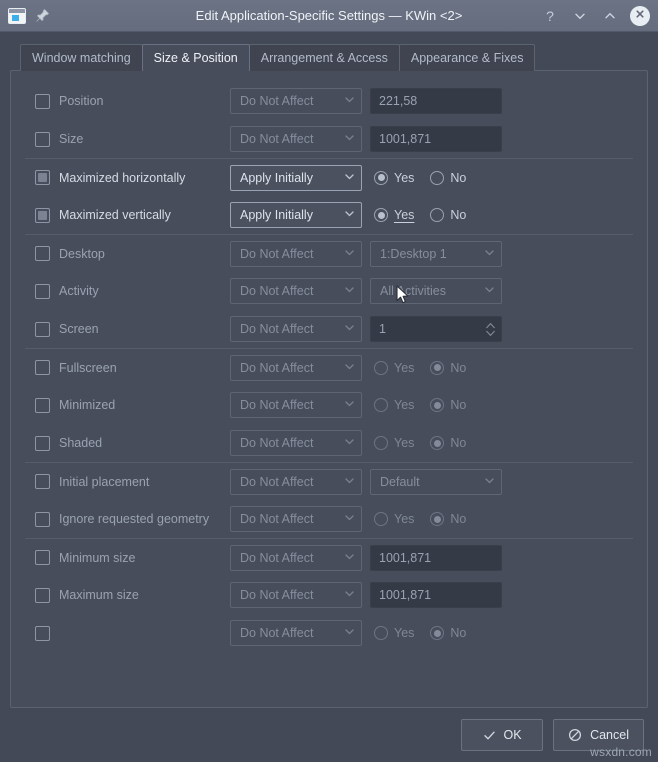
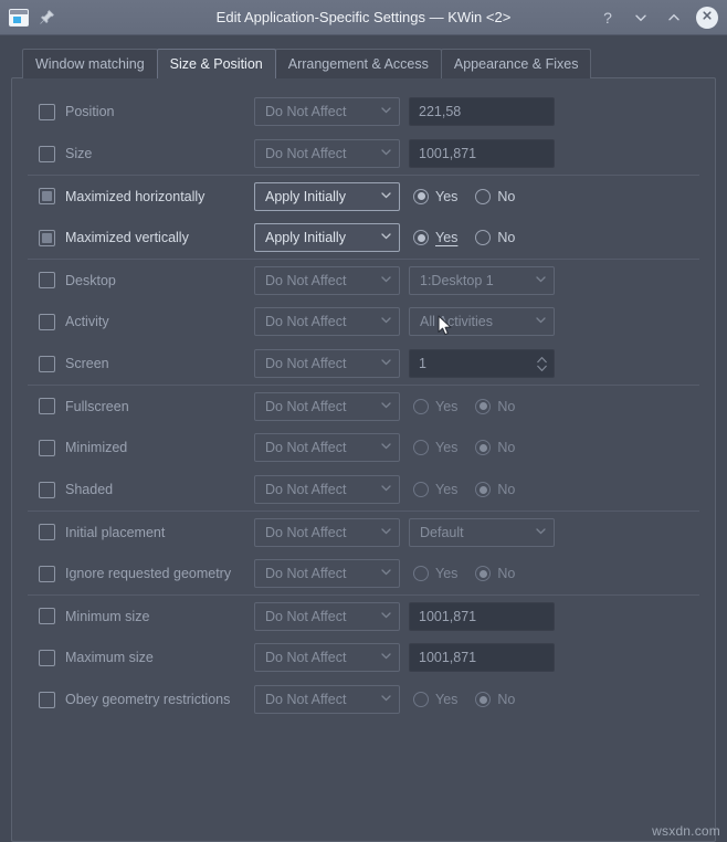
  Edit Application-Specific Settings — KWin <2>
  ?
  Window matching
  Size & Position
  Arrangement & Access
  Appearance & Fixes
  Position
  Do Not Affect
  221,58
  Size
  Do Not Affect
  1001,871
  Maximized horizontally
  Apply Initially
  Yes
  No
  Maximized vertically
  Apply Initially
  Yes
  No
  Desktop
  Do Not Affect
  1:Desktop 1
  Activity
  Do Not Affect
  Allctivities
  Screen
  Do Not Affect
  1
  Fullscreen
  Do Not Affect
  Yes
  No
  Minimized
  Do Not Affect
  Yes
  No
  Shaded
  Do Not Affect
  Yes
  No
  Initial placement
  Do Not Affect
  Default
  Ignore requested geometry
  Do Not Affect
  Yes
  No
  Minimum size
  Do Not Affect
  1001,871
  Maximum size
  Do Not Affect
  1001,871
+ Obey geometry restrictions
  Do Not Affect
  Yes
  No
- OK
- Cancel
  wsxdn.com
